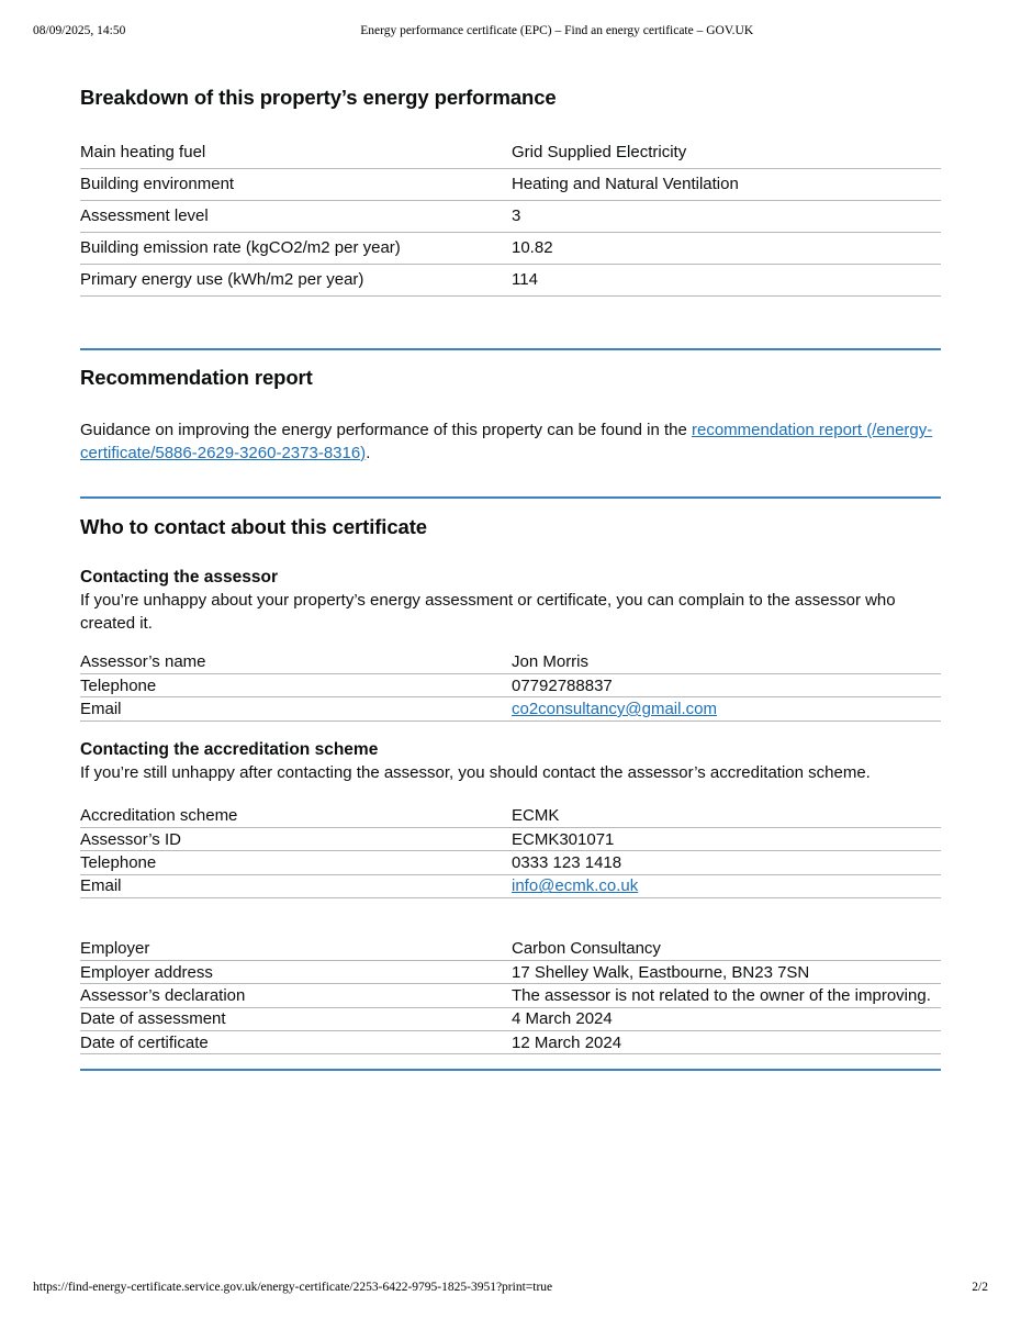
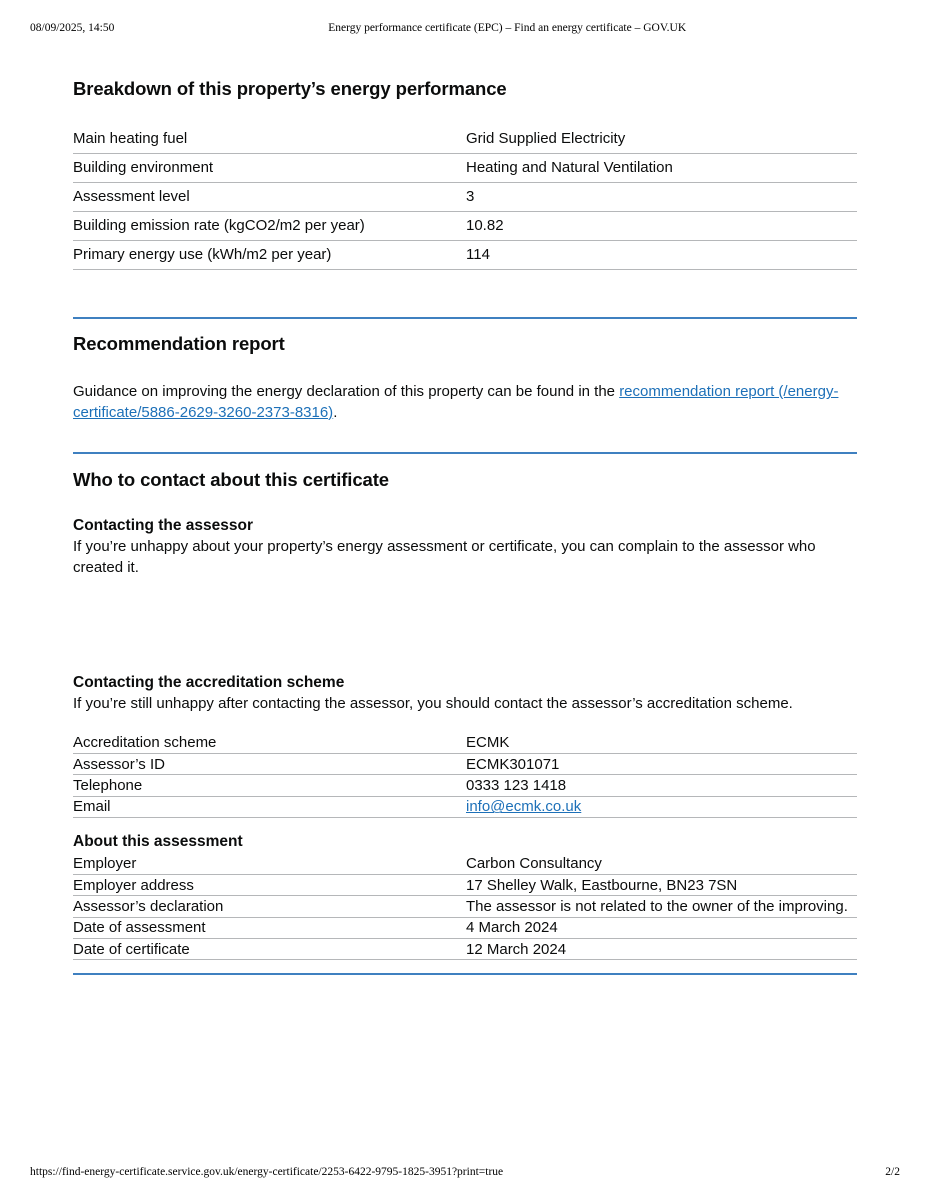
  08/09/2025, 14:50
  Energy performance certificate (EPC) – Find an energy certificate – GOV.UK
  Breakdown of this property’s energy performance
  Main heating fuel	Grid Supplied Electricity
  Building environment	Heating and Natural Ventilation
  Assessment level	3
  Building emission rate (kgCO2/m2 per year)	10.82
  Primary energy use (kWh/m2 per year)	114
  Recommendation report
- Guidance on improving the energy performance of this property can be found in the recommendation report (/energy-certificate/5886-2629-3260-2373-8316).
+ Guidance on improving the energy declaration of this property can be found in the recommendation report (/energy-certificate/5886-2629-3260-2373-8316).
  Who to contact about this certificate
  Contacting the assessor
  If you’re unhappy about your property’s energy assessment or certificate, you can complain to the assessor who created it.
- Assessor’s name	Jon Morris
- Telephone	07792788837
- Email	co2consultancy@gmail.com
  Contacting the accreditation scheme
  If you’re still unhappy after contacting the assessor, you should contact the assessor’s accreditation scheme.
  Accreditation scheme	ECMK
  Assessor’s ID	ECMK301071
  Telephone	0333 123 1418
  Email	info@ecmk.co.uk
+ About this assessment
  Employer	Carbon Consultancy
  Employer address	17 Shelley Walk, Eastbourne, BN23 7SN
  Assessor’s declaration	The assessor is not related to the owner of the improving.
  Date of assessment	4 March 2024
  Date of certificate	12 March 2024
  https://find-energy-certificate.service.gov.uk/energy-certificate/2253-6422-9795-1825-3951?print=true
  2/2
